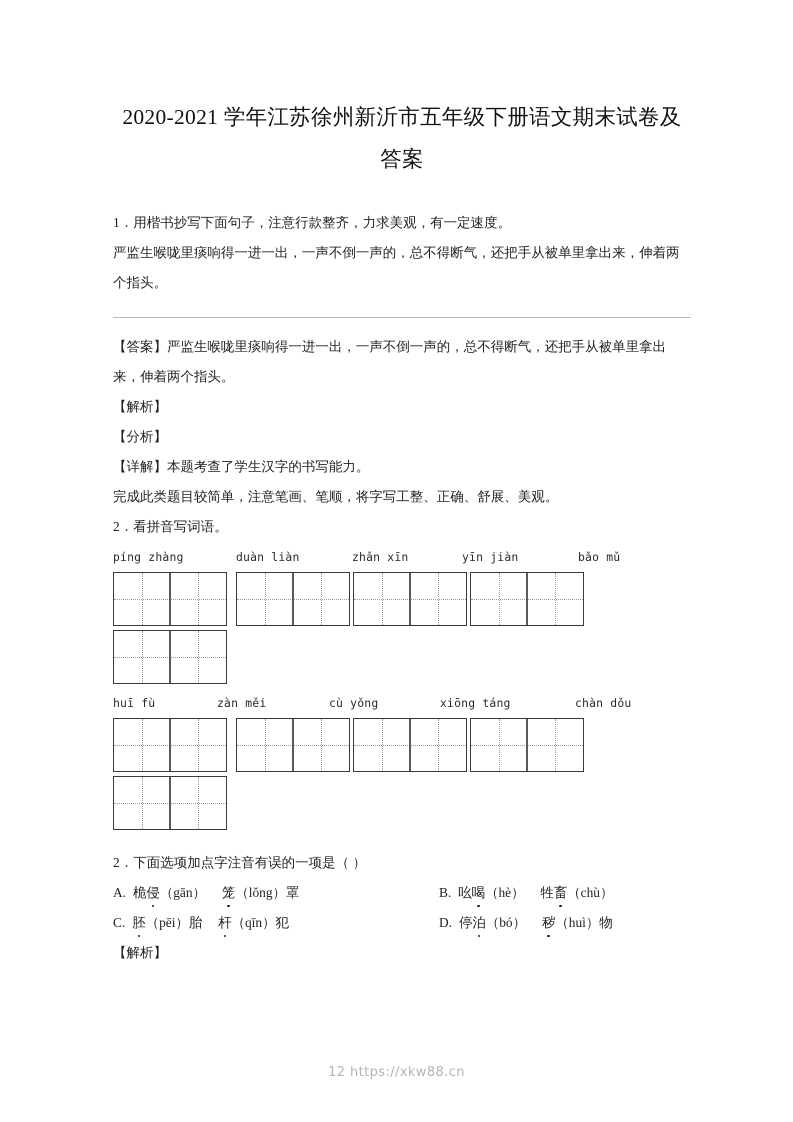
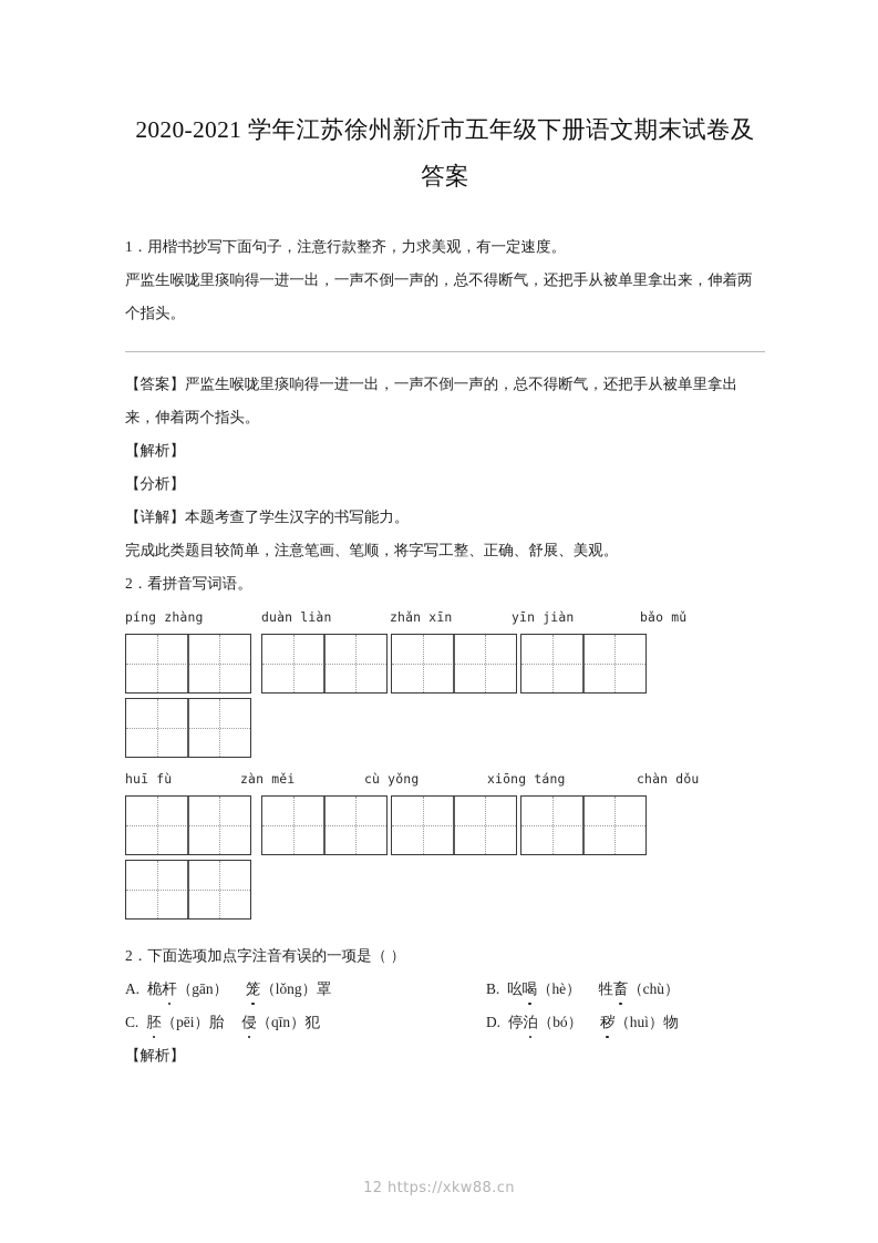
  2020-2021 学年江苏徐州新沂市五年级下册语文期末试卷及答案
  1．用楷书抄写下面句子，注意行款整齐，力求美观，有一定速度。
  严监生喉咙里痰响得一进一出，一声不倒一声的，总不得断气，还把手从被单里拿出来，伸着两个指头。
  【答案】严监生喉咙里痰响得一进一出，一声不倒一声的，总不得断气，还把手从被单里拿出来，伸着两个指头。
  【解析】
  【分析】
  【详解】本题考查了学生汉字的书写能力。
  完成此类题目较简单，注意笔画、笔顺，将字写工整、正确、舒展、美观。
  2．看拼音写词语。
  píng zhàng
  duàn liàn
  zhǎn xīn
  yīn jiàn
  bǎo mǔ
  huī fù
  zàn měi
  cù yǒng
  xiōng táng
  chàn dǒu
  2．下面选项加点字注音有误的一项是（ ）
- A. 桅侵（gān） 笼（lǒng）罩
+ A. 桅杆（gān） 笼（lǒng）罩
  B. 吆喝（hè） 牲畜（chù）
- C. 胚（pēi）胎 杆（qīn）犯
+ C. 胚（pēi）胎 侵（qīn）犯
  D. 停泊（bó） 秽（huì）物
  【解析】
  12 https://xkw88.cn
